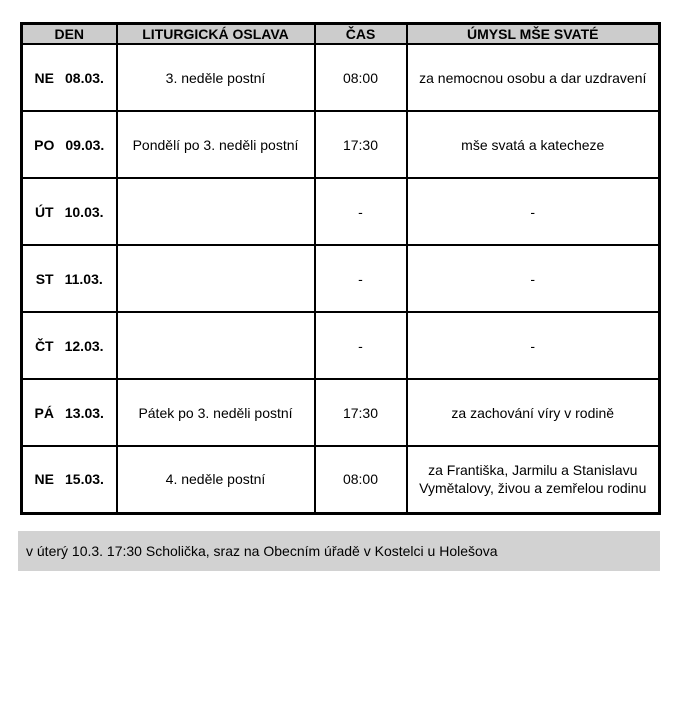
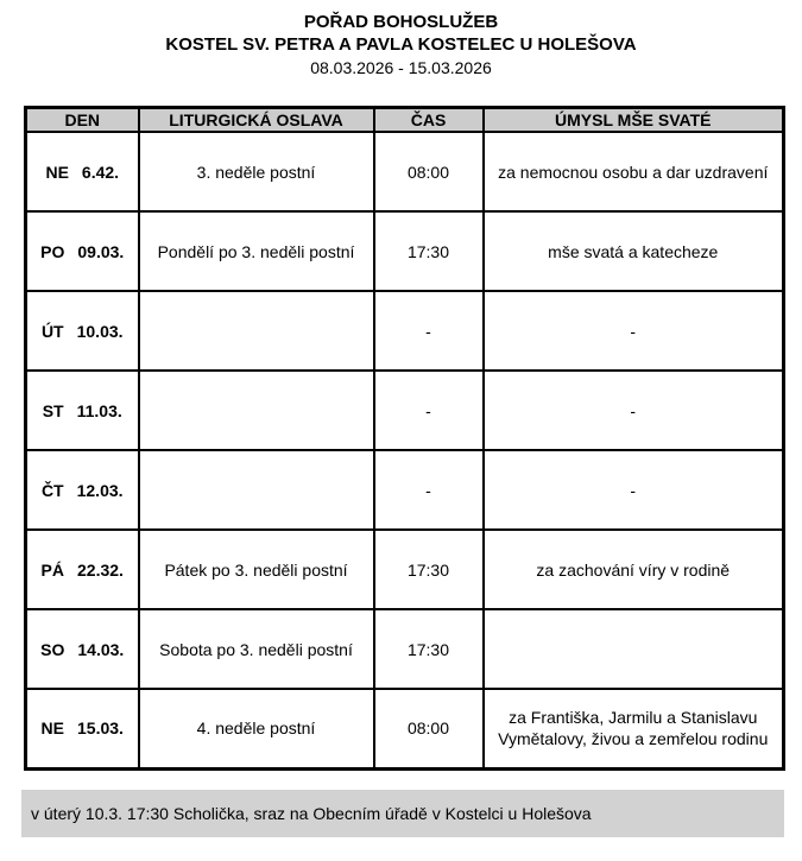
+ POŘAD BOHOSLUŽEB
+ KOSTEL SV. PETRA A PAVLA KOSTELEC U HOLEŠOVA
+ 08.03.2026 - 15.03.2026
  DEN	LITURGICKÁ OSLAVA	ČAS	ÚMYSL MŠE SVATÉ
- NE 08.03.	3. neděle postní	08:00	za nemocnou osobu a dar uzdravení
+ NE 6.42.	3. neděle postní	08:00	za nemocnou osobu a dar uzdravení
  PO 09.03.	Pondělí po 3. neděli postní	17:30	mše svatá a katecheze
  ÚT 10.03.		-	-
  ST 11.03.		-	-
  ČT 12.03.		-	-
- PÁ 13.03.	Pátek po 3. neděli postní	17:30	za zachování víry v rodině
+ PÁ 22.32.	Pátek po 3. neděli postní	17:30	za zachování víry v rodině
+ SO 14.03.	Sobota po 3. neděli postní	17:30
  NE 15.03.	4. neděle postní	08:00	za Františka, Jarmilu a Stanislavu Vymětalovy, živou a zemřelou rodinu
  v úterý 10.3. 17:30 Scholička, sraz na Obecním úřadě v Kostelci u Holešova
